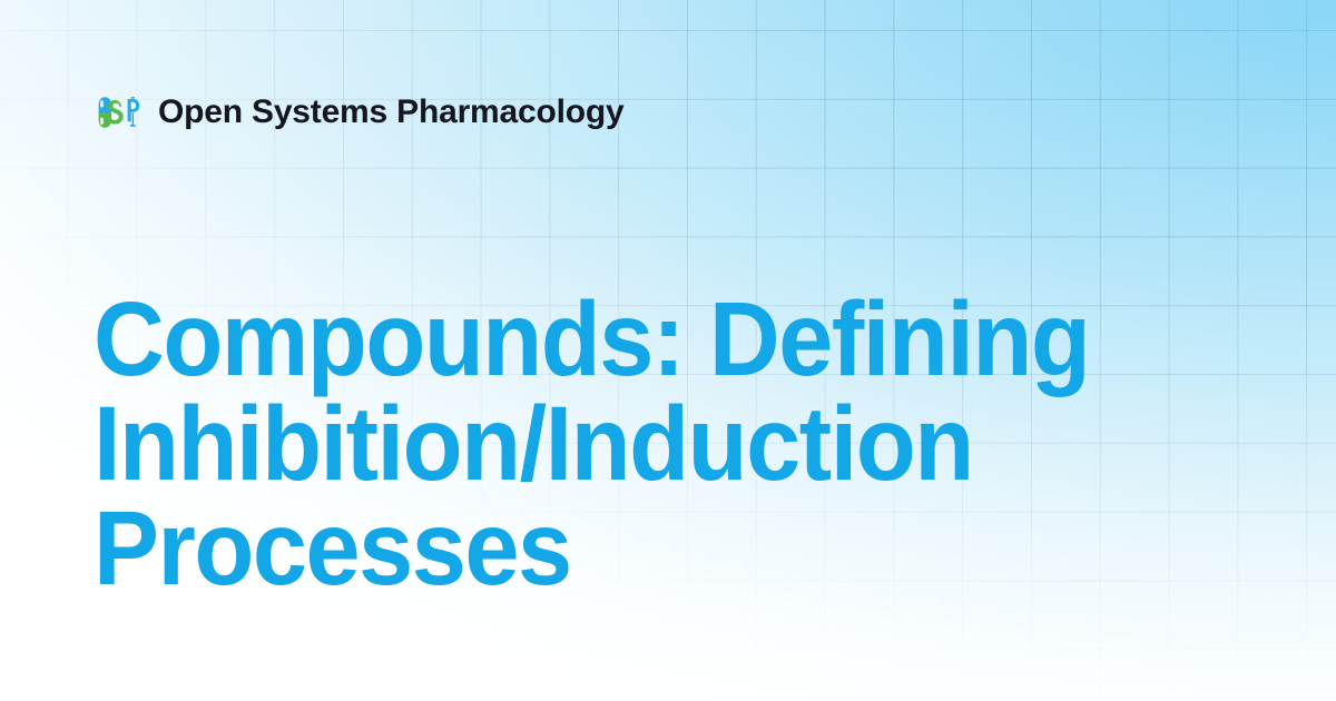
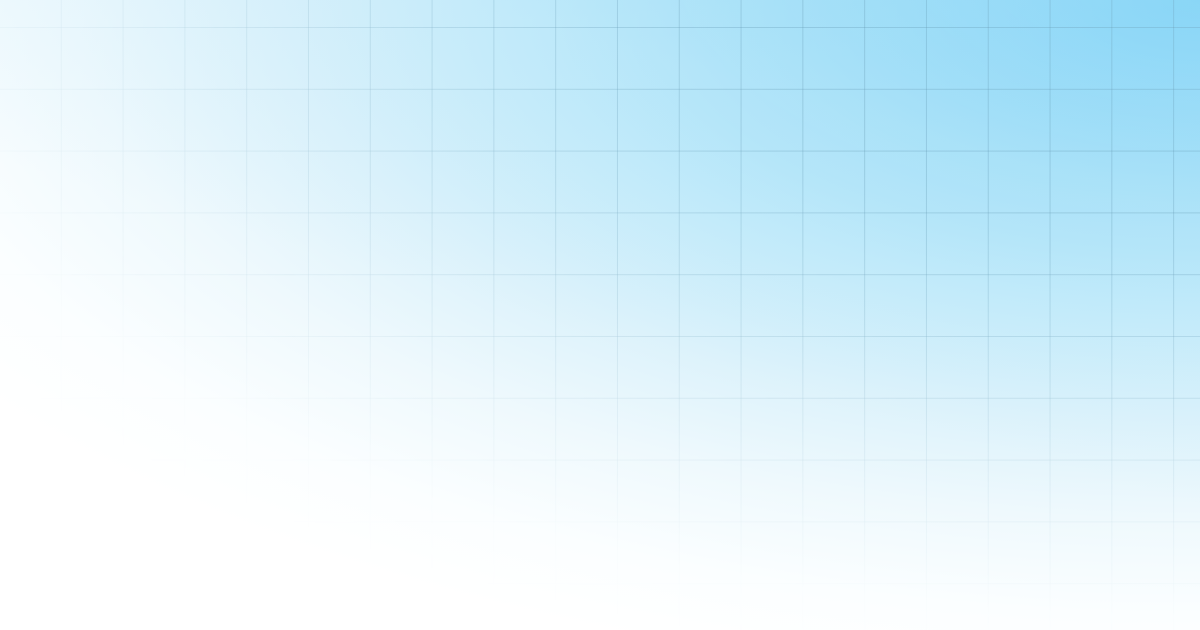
- Open Systems Pharmacology
- Compounds: Defining
- Inhibition/Induction
- Processes
